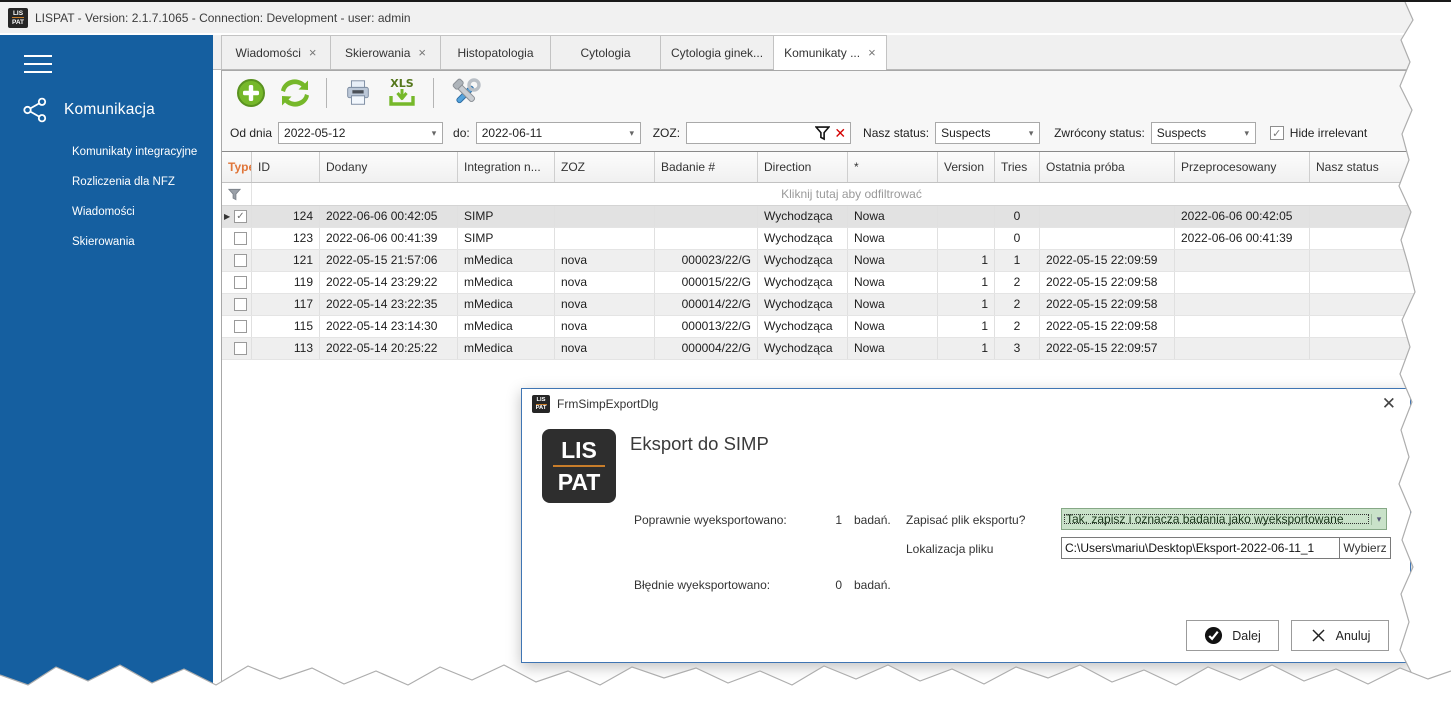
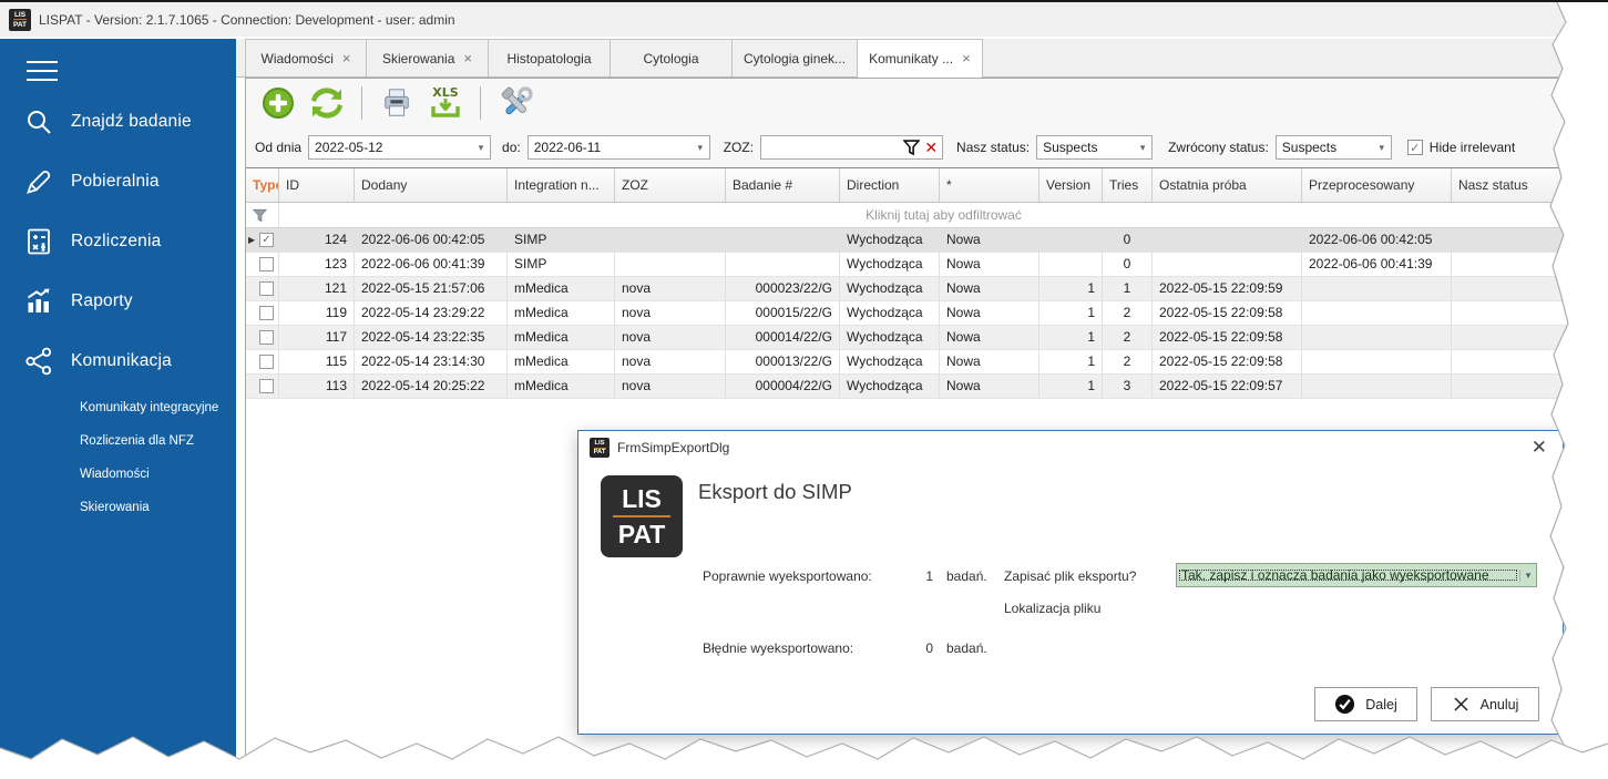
  LISPAT - Version: 2.1.7.1065 - Connection: Development - user: admin
+ Znajdź badanie
+ Pobieralnia
+ Rozliczenia
+ Raporty
  Komunikacja
  Komunikaty integracyjne
  Rozliczenia dla NFZ
  Wiadomości
  Skierowania
  Wiadomości
  ×
  Skierowania
  ×
  Histopatologia
  Cytologia
  Cytologia ginek...
  Komunikaty ...
  ×
  XLS
  Od dnia
  2022-05-12
  ▾
  do:
  2022-06-11
  ▾
  ZOZ:
  ✕
  Nasz status:
  Suspects
  ▾
  Zwrócony status:
  Suspects
  ▾
  ✓
  Hide irrelevant
  Type
  ID
  Dodany
  Integration n...
  ZOZ
  Badanie #
  Direction
  *
  Version
  Tries
  Ostatnia próba
  Przeprocesowany
  Nasz status
  Kliknij tutaj aby odfiltrować
  ▶
  ✓
  124
  2022-06-06 00:42:05
  SIMP
  Wychodząca
  Nowa
  0
  2022-06-06 00:42:05
  123
  2022-06-06 00:41:39
  SIMP
  Wychodząca
  Nowa
  0
  2022-06-06 00:41:39
  121
  2022-05-15 21:57:06
  mMedica
  nova
  000023/22/G
  Wychodząca
  Nowa
  1
  1
  2022-05-15 22:09:59
  119
  2022-05-14 23:29:22
  mMedica
  nova
  000015/22/G
  Wychodząca
  Nowa
  1
  2
  2022-05-15 22:09:58
  117
  2022-05-14 23:22:35
  mMedica
  nova
  000014/22/G
  Wychodząca
  Nowa
  1
  2
  2022-05-15 22:09:58
  115
  2022-05-14 23:14:30
  mMedica
  nova
  000013/22/G
  Wychodząca
  Nowa
  1
  2
  2022-05-15 22:09:58
  113
  2022-05-14 20:25:22
  mMedica
  nova
  000004/22/G
  Wychodząca
  Nowa
  1
  3
  2022-05-15 22:09:57
  FrmSimpExportDlg
  ✕
  LIS
  PAT
  Eksport do SIMP
  Poprawnie wyeksportowano:
  1
  badań.
  Zapisać plik eksportu?
  Tak, zapisz i oznacza badania jako wyeksportowane
  ▾
  Lokalizacja pliku
- C:\Users\mariu\Desktop\Eksport-2022-06-11_1
- Wybierz
  Błędnie wyeksportowano:
  0
  badań.
  Dalej
  Anuluj
